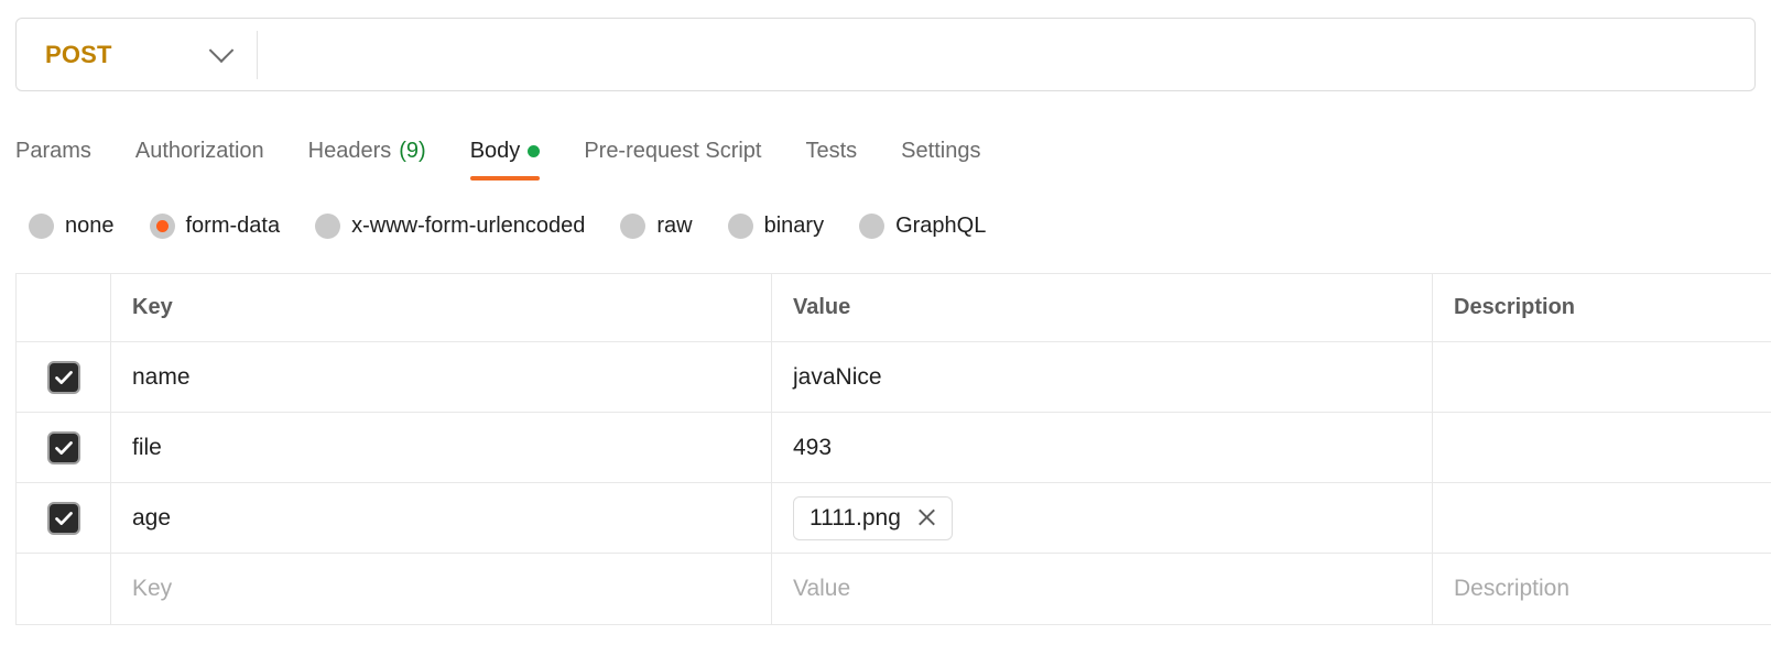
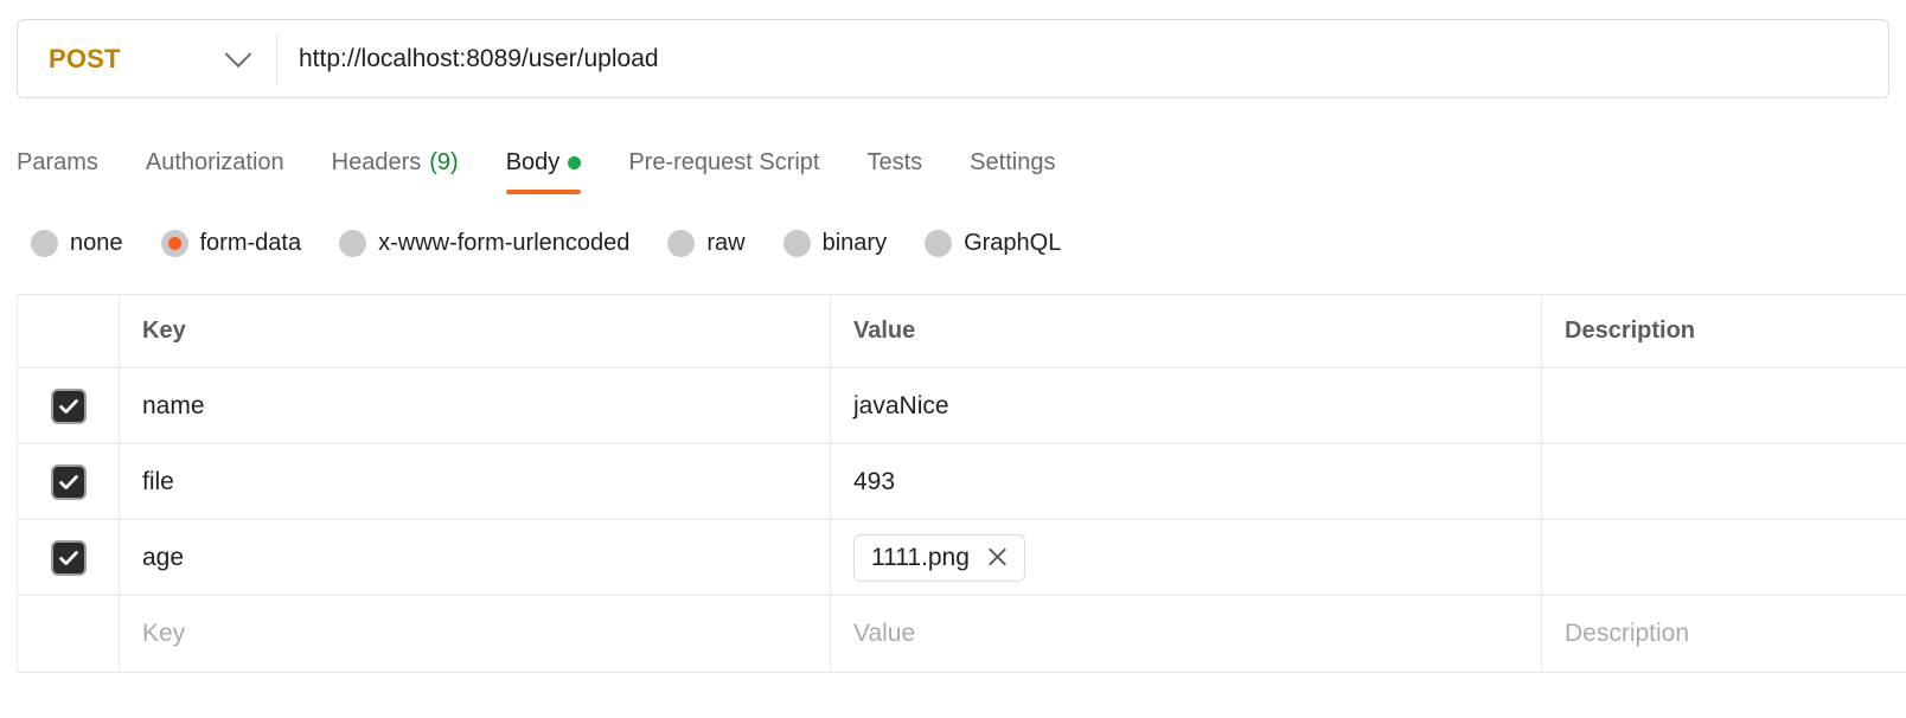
  POST
+ http://localhost:8089/user/upload
  Params
  Authorization
  Headers
  (9)
  Body
  Pre-request Script
  Tests
  Settings
  none
  form-data
  x-www-form-urlencoded
  raw
  binary
  GraphQL
  Key
  Value
  Description
  name
  javaNice
  file
  493
  age
  1111.png
  Key
  Value
  Description
